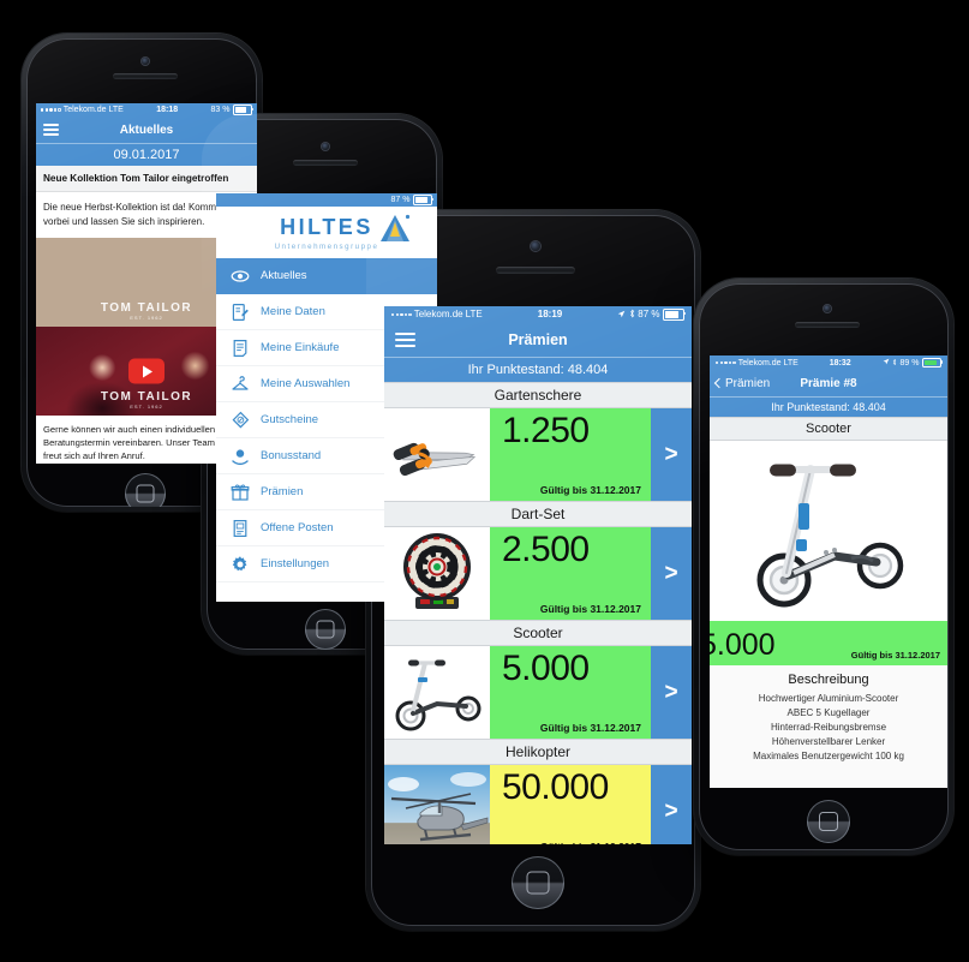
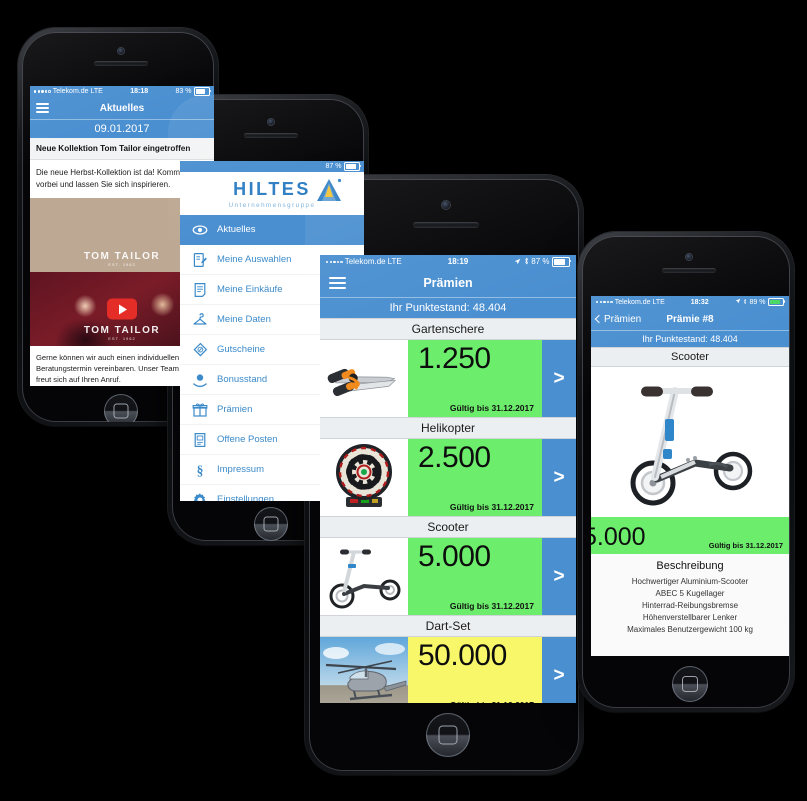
  Die neue Herbst-Kollektion ist da! Ko vorbei und lassen Sie sich inspirieren
  TOM TAILOR
  TOM TAILOR
  Gerne können wir auch einen individuellen Beratungstermin vereinbaren. Unser Team freut sich auf Ihren Anruf.
- Meine Daten
+ Meine Auswahlen
  Meine Einkäufe
- Meine Auswahlen
+ Meine Daten
  Gutscheine
  Bonusstand
  Prämien
  Offene Posten
+ §
+ Impressum
  Einstellungen
  Gültig bis 31.12.2017
- Dart-Set
+ Helikopter
  2.500
  Gültig bis 31.12.2017
  >
  Scooter
  5.000
  Gültig bis 31.12.2017
  >
- Helikopter
+ Dart-Set
  50.000
  >
  .000
  Gültig bis 31.12.2017
  Beschreibung
  Hochwertiger Aluminium-Scooter
  ABEC 5 Kugellager
  Hinterrad-Reibungsbremse
  Höhenverstellbarer Lenker
  Maximales Benutzergewicht 100 kg
